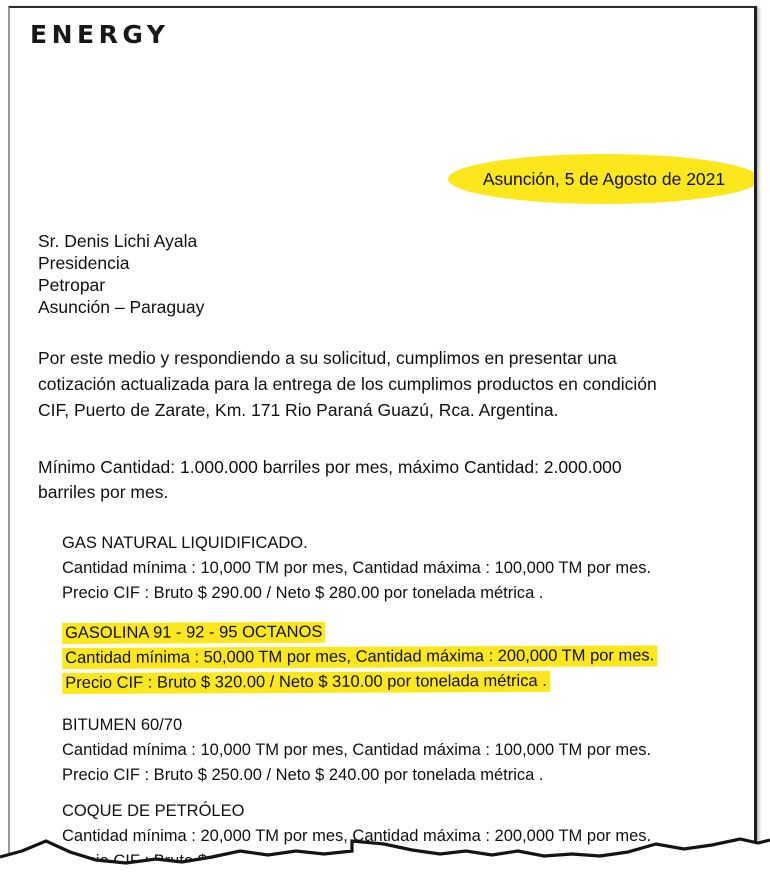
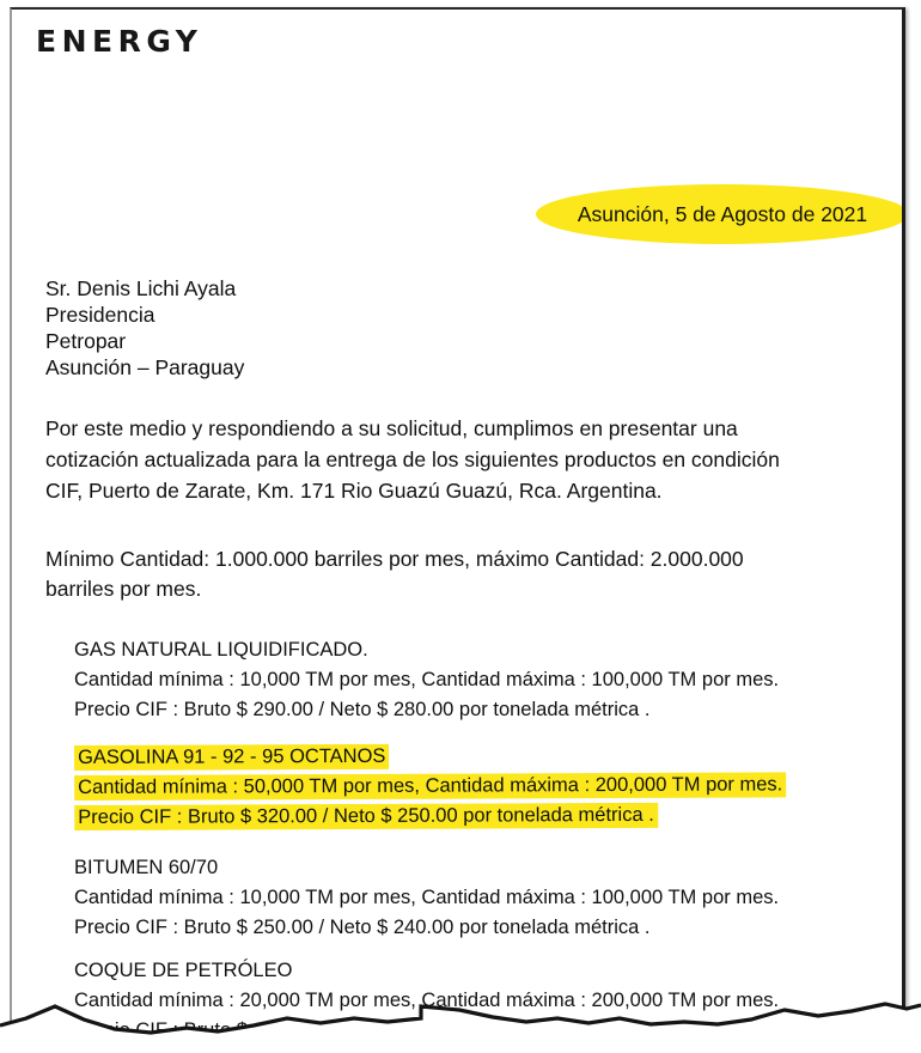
  ENERGY
  Asunción, 5 de Agosto de 2021
  Sr. Denis Lichi Ayala
  Presidencia
  Petropar
  Asunción – Paraguay
  Por este medio y respondiendo a su solicitud, cumplimos en presentar una
- cotización actualizada para la entrega de los cumplimos productos en condición
+ cotización actualizada para la entrega de los siguientes productos en condición
- CIF, Puerto de Zarate, Km. 171 Rio Paraná Guazú, Rca. Argentina.
+ CIF, Puerto de Zarate, Km. 171 Rio Guazú Guazú, Rca. Argentina.
  Mínimo Cantidad: 1.000.000 barriles por mes, máximo Cantidad: 2.000.000
  barriles por mes.
  GAS NATURAL LIQUIDIFICADO.
  Cantidad mínima : 10,000 TM por mes, Cantidad máxima : 100,000 TM por mes.
  Precio CIF : Bruto $ 290.00 / Neto $ 280.00 por tonelada métrica .
  GASOLINA 91 - 92 - 95 OCTANOS
  Cantidad mínima : 50,000 TM por mes, Cantidad máxima : 200,000 TM por mes.
- Precio CIF : Bruto $ 320.00 / Neto $ 310.00 por tonelada métrica .
+ Precio CIF : Bruto $ 320.00 / Neto $ 250.00 por tonelada métrica .
  BITUMEN 60/70
  Cantidad mínima : 10,000 TM por mes, Cantidad máxima : 100,000 TM por mes.
  Precio CIF : Bruto $ 250.00 / Neto $ 240.00 por tonelada métrica .
  COQUE DE PETRÓLEO
  Cantidad mínima : 20,000 TM por mes, Cantidad máxima : 200,000 TM por mes.
